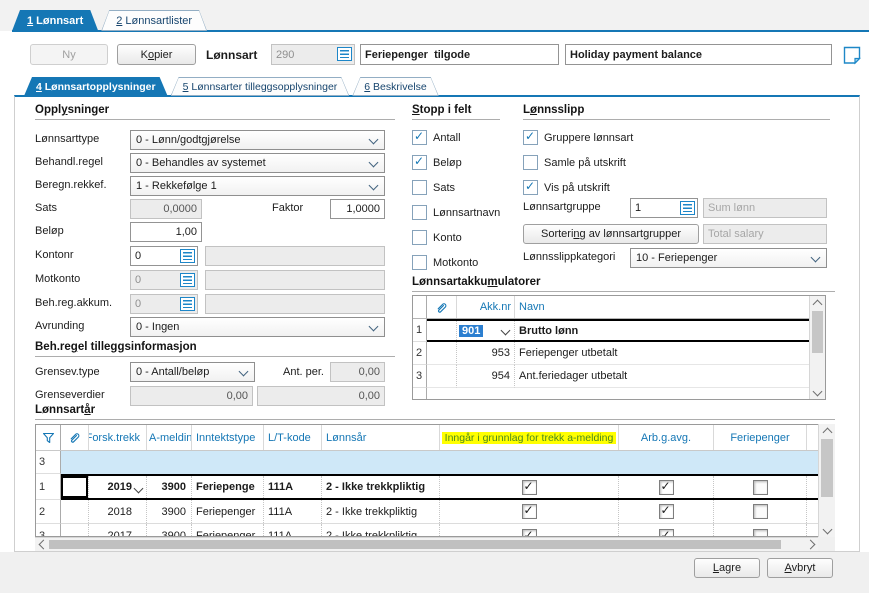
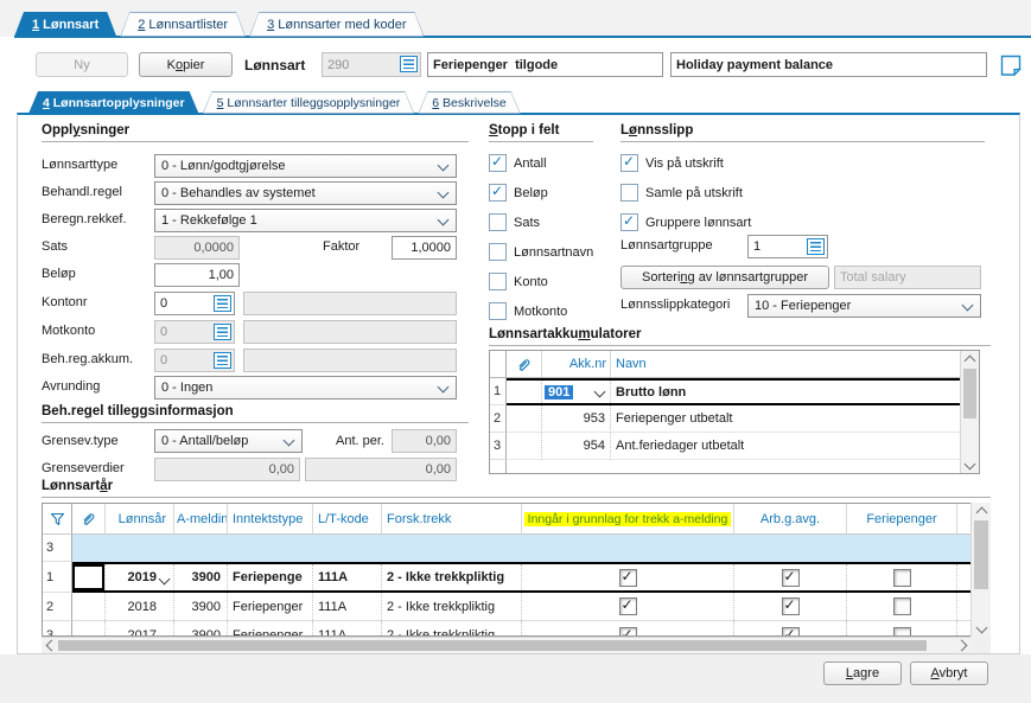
  1 Lønnsart
  2 Lønnsartlister
+ 3 Lønnsarter med koder
  Ny
  Kopier
  Lønnsart
  290
  Feriepenger tilgode
  Holiday payment balance
  4 Lønnsartopplysninger
  5 Lønnsarter tilleggsopplysninger
  6 Beskrivelse
  Opplysninger
  Lønnsarttype
  0 - Lønn/godtgjørelse
  Behandl.regel
  0 - Behandles av systemet
  Beregn.rekkef.
  1 - Rekkefølge 1
  Sats
  0,0000
  Faktor
  1,0000
  Beløp
  1,00
  Kontonr
  0
  Motkonto
  0
  Beh.reg.akkum.
  0
  Avrunding
  0 - Ingen
  Beh.regel tilleggsinformasjon
  Grensev.type
  0 - Antall/beløp
  Ant. per.
  0,00
  Grenseverdier
  0,00
  0,00
  Stopp i felt
  Antall
  Beløp
  Sats
  Lønnsartnavn
  Konto
  Motkonto
  Lønnsslipp
- Gruppere lønnsart
+ Vis på utskrift
  Samle på utskrift
- Vis på utskrift
+ Gruppere lønnsart
  Lønnsartgruppe
  1
- Sum lønn
  Sortering av lønnsartgrupper
  Total salary
  Lønnsslippkategori
  10 - Feriepenger
  Lønnsartakkumulatorer
  Akk.nr
  Navn
  1
  901
  Brutto lønn
  2
  953
  Feriepenger utbetalt
  3
  954
  Ant.feriedager utbetalt
  Lønnsartår
- Forsk.trekk
+ Lønnsår
  A-meldin
  Inntektstype
  L/T-kode
- Lønnsår
+ Forsk.trekk
  Inngår i grunnlag for trekk a-melding
  Arb.g.avg.
  Feriepenger
  3
  1
  2019
  3900
  Feriepenge
  111A
  2 - Ikke trekkpliktig
  2
  2018
  3900
  Feriepenger
  111A
  2 - Ikke trekkpliktig
  3
  Lagre
  Avbryt
